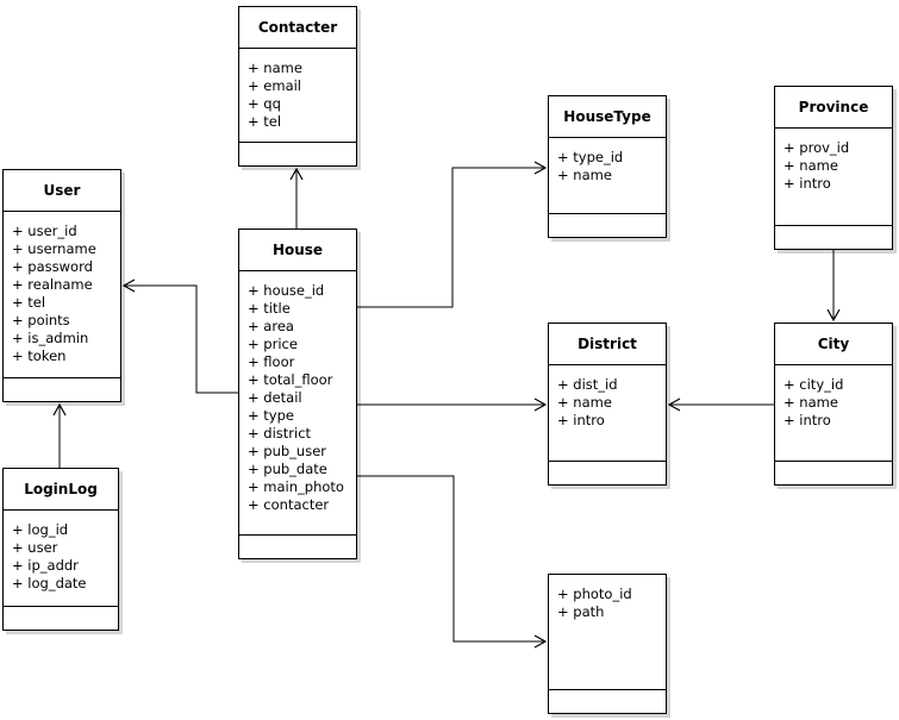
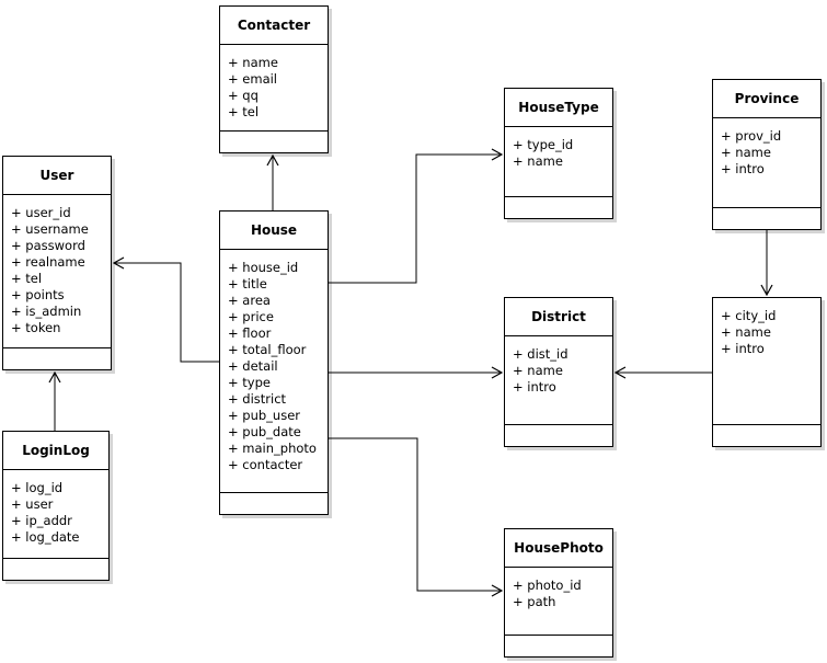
  Contacter
  + name
  + email
  + qq
  + tel
  User
  + user_id
  + username
  + password
  + realname
  + tel
  + points
  + is_admin
  + token
  House
  + house_id
  + title
  + area
  + price
  + floor
  + total_floor
  + detail
  + type
  + district
  + pub_user
  + pub_date
  + main_photo
  + contacter
  HouseType
  + type_id
  + name
  Province
  + prov_id
  + name
  + intro
  District
  + dist_id
  + name
  + intro
- City
  + city_id
  + name
  + intro
  LoginLog
  + log_id
  + user
  + ip_addr
  + log_date
+ HousePhoto
  + photo_id
  + path
